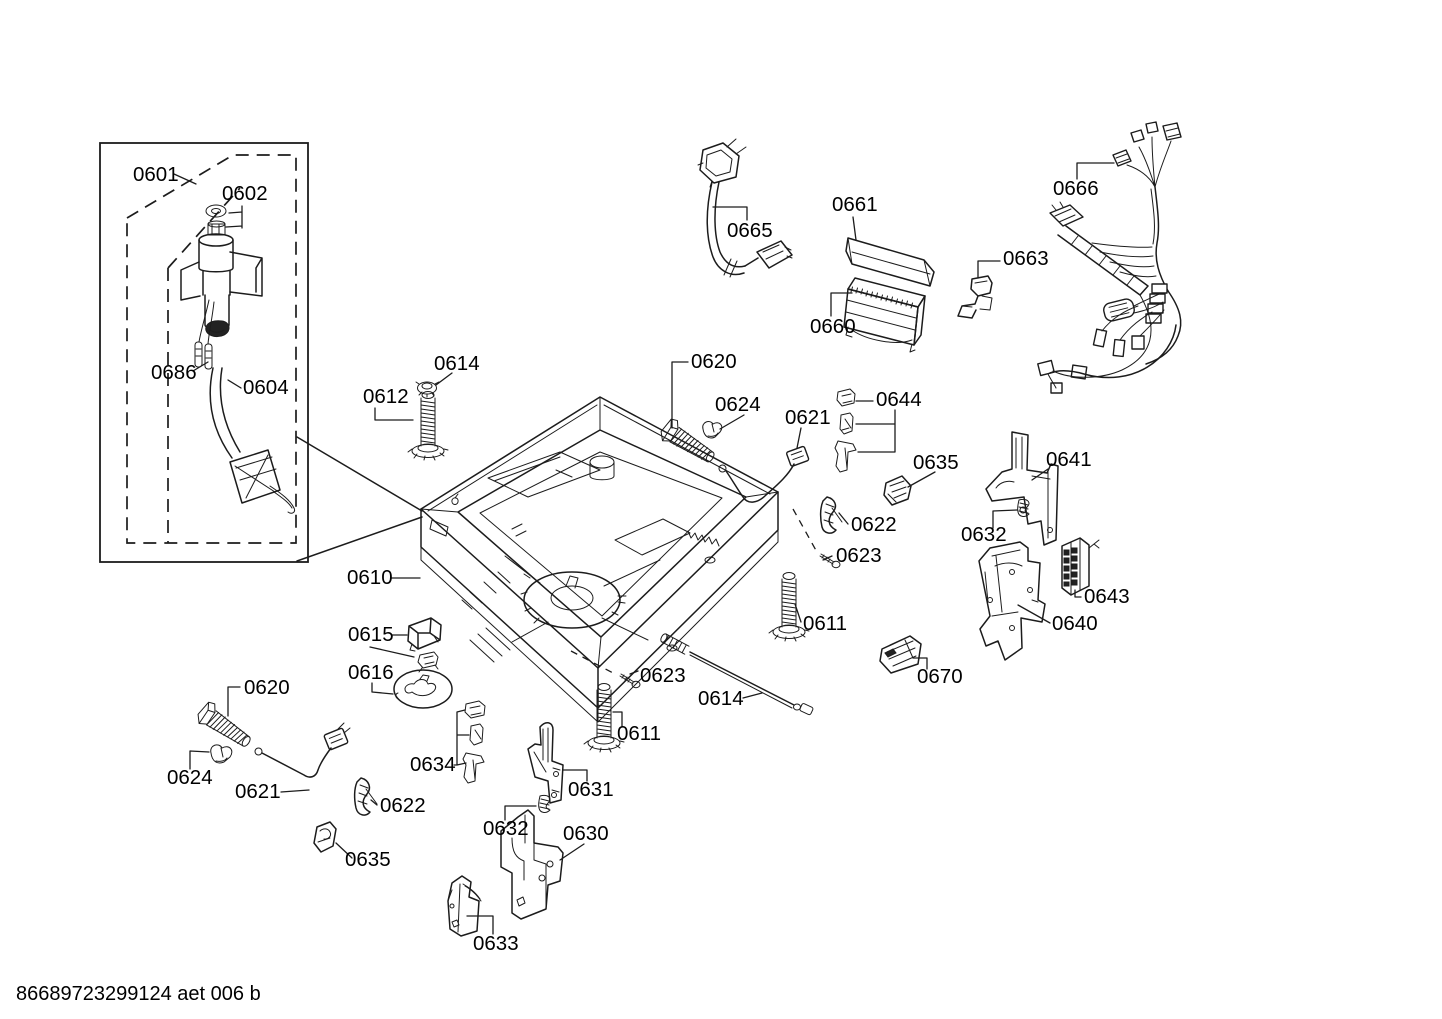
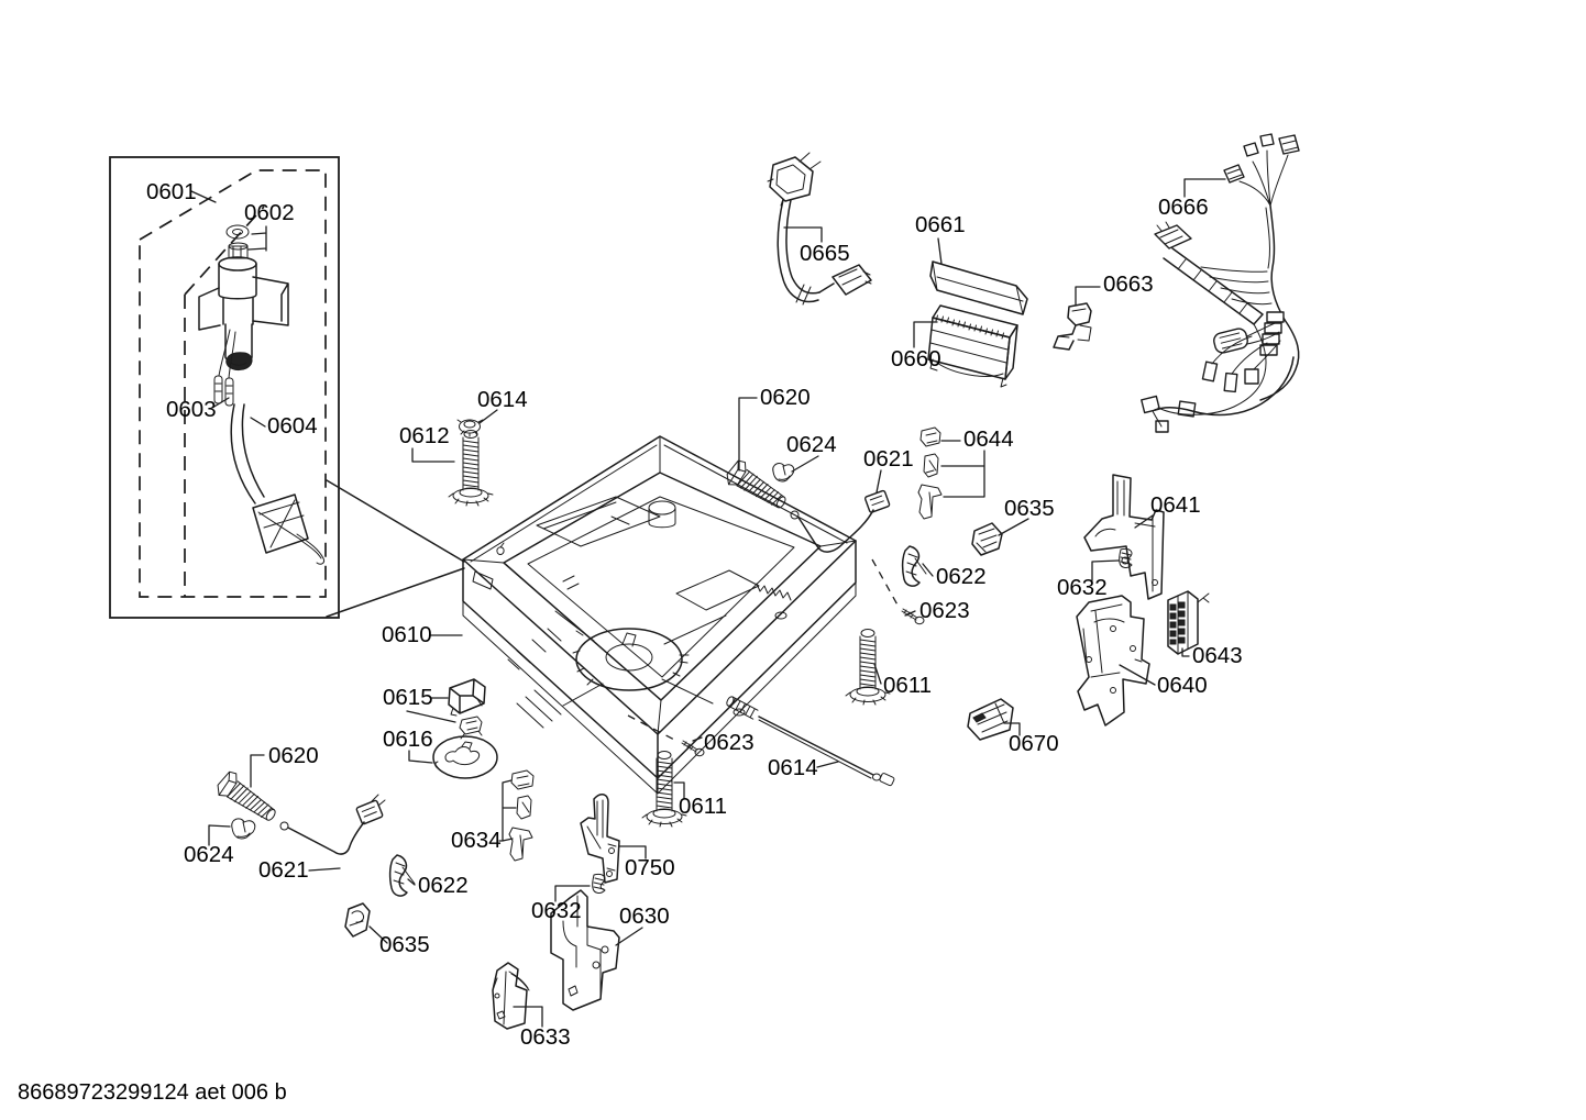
  0601
  0602
- 0686
+ 0603
  0604
  0665
  0661
  0660
  0663
  0666
  0614
  0612
  0620
  0624
  0621
  0644
  0635
  0641
  0622
  0632
  0623
  0610
  0611
  0643
  0640
  0615
  0616
  0670
  0623
  0614
  0611
  0620
  0624
  0621
  0622
  0634
  0635
- 0631
+ 0750
  0632
  0630
  0633
  86689723299124 aet 006 b
